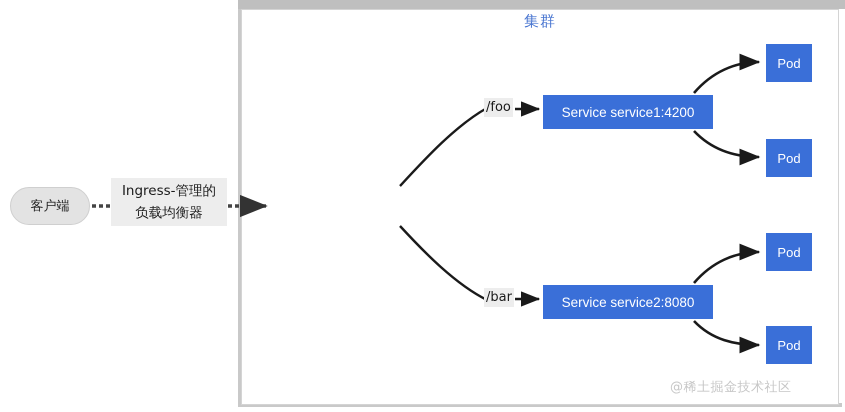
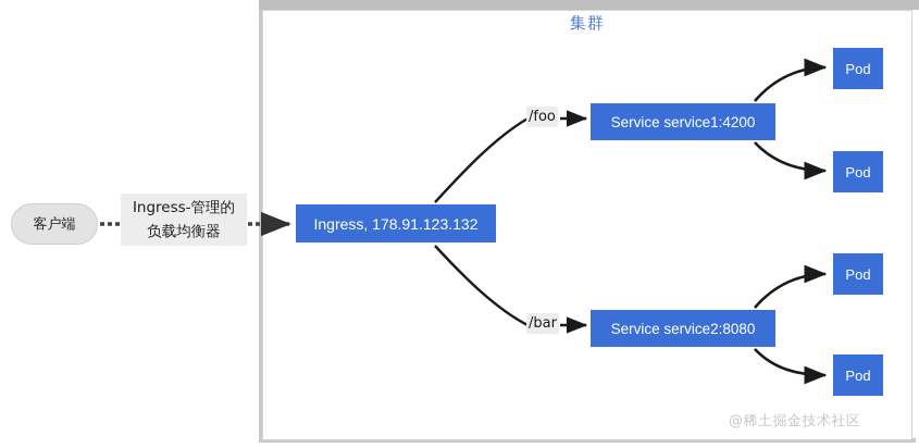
  集群
  客户端
  Ingress-管理的
  负载均衡器
+ Ingress, 178.91.123.132
  /foo
  /bar
  Service service1:4200
  Service service2:8080
  Pod
  Pod
  Pod
  Pod
  @稀土掘金技术社区
